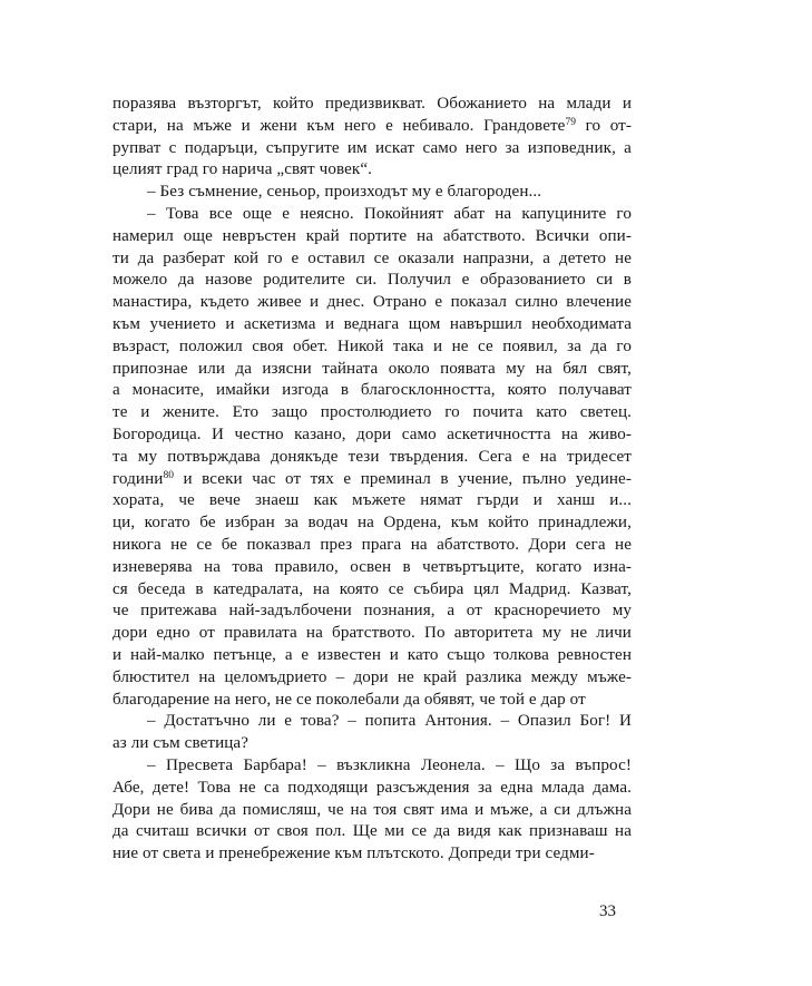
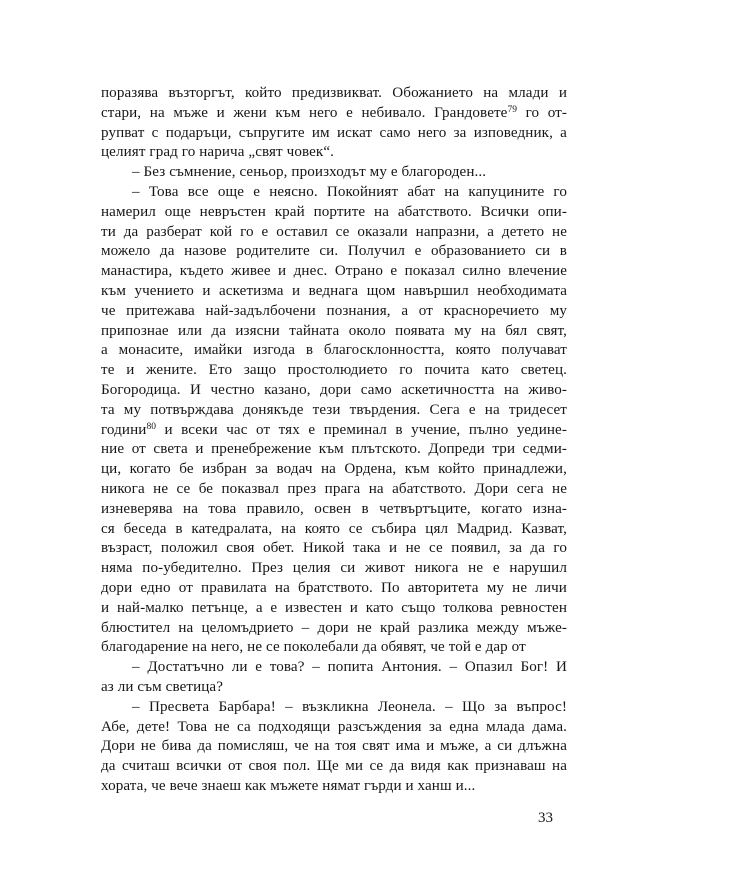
  поразява възторгът, който предизвикват. Обожанието на млади и
  стари, на мъже и жени към него е небивало. Грандовете79 го от-
  рупват с подаръци, съпругите им искат само него за изповедник, а
  целият град го нарича „свят човек“.
  – Без съмнение, сеньор, произходът му е благороден...
  – Това все още е неясно. Покойният абат на капуцините го
  намерил още невръстен край портите на абатството. Всички опи-
  ти да разберат кой го е оставил се оказали напразни, а детето не
  можело да назове родителите си. Получил е образованието си в
  манастира, където живее и днес. Отрано е показал силно влечение
  към учението и аскетизма и веднага щом навършил необходимата
- възраст, положил своя обет. Никой така и не се появил, за да го
+ че притежава най-задълбочени познания, а от красноречието му
  припознае или да изясни тайната около появата му на бял свят,
  а монасите, имайки изгода в благосклонността, която получават
  те и жените. Ето защо простолюдието го почита като светец.
  Богородица. И честно казано, дори само аскетичността на живо-
  та му потвърждава донякъде тези твърдения. Сега е на тридесет
  години80 и всеки час от тях е преминал в учение, пълно уедине-
- хората, че вече знаеш как мъжете нямат гърди и ханш и...
+ ние от света и пренебрежение към плътското. Допреди три седми-
  ци, когато бе избран за водач на Ордена, към който принадлежи,
  никога не се бе показвал през прага на абатството. Дори сега не
  изневерява на това правило, освен в четвъртъците, когато изна-
  ся беседа в катедралата, на която се събира цял Мадрид. Казват,
- че притежава най-задълбочени познания, а от красноречието му
+ възраст, положил своя обет. Никой така и не се появил, за да го
+ няма по-убедително. През целия си живот никога не е нарушил
  дори едно от правилата на братството. По авторитета му не личи
  и най-малко петънце, а е известен и като също толкова ревностен
  блюстител на целомъдрието – дори не край разлика между мъже-
  благодарение на него, не се поколебали да обявят, че той е дар от
  – Достатъчно ли е това? – попита Антония. – Опазил Бог! И
  аз ли съм светица?
  – Пресвета Барбара! – възкликна Леонела. – Що за въпрос!
  Абе, дете! Това не са подходящи разсъждения за една млада дама.
  Дори не бива да помисляш, че на тоя свят има и мъже, а си длъжна
  да считаш всички от своя пол. Ще ми се да видя как признаваш на
- ние от света и пренебрежение към плътското. Допреди три седми-
+ хората, че вече знаеш как мъжете нямат гърди и ханш и...
  33
